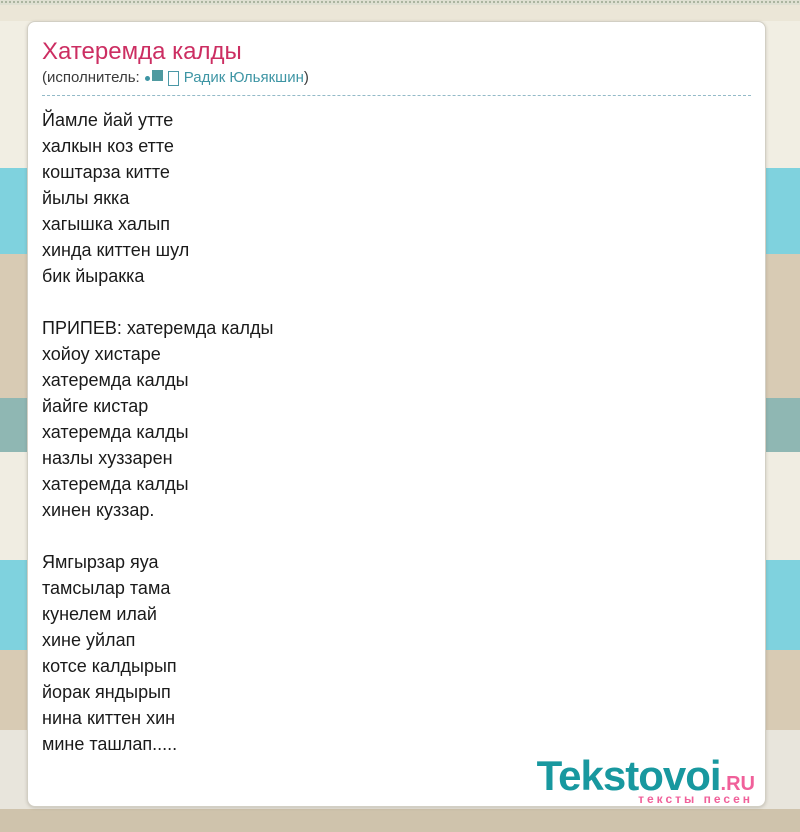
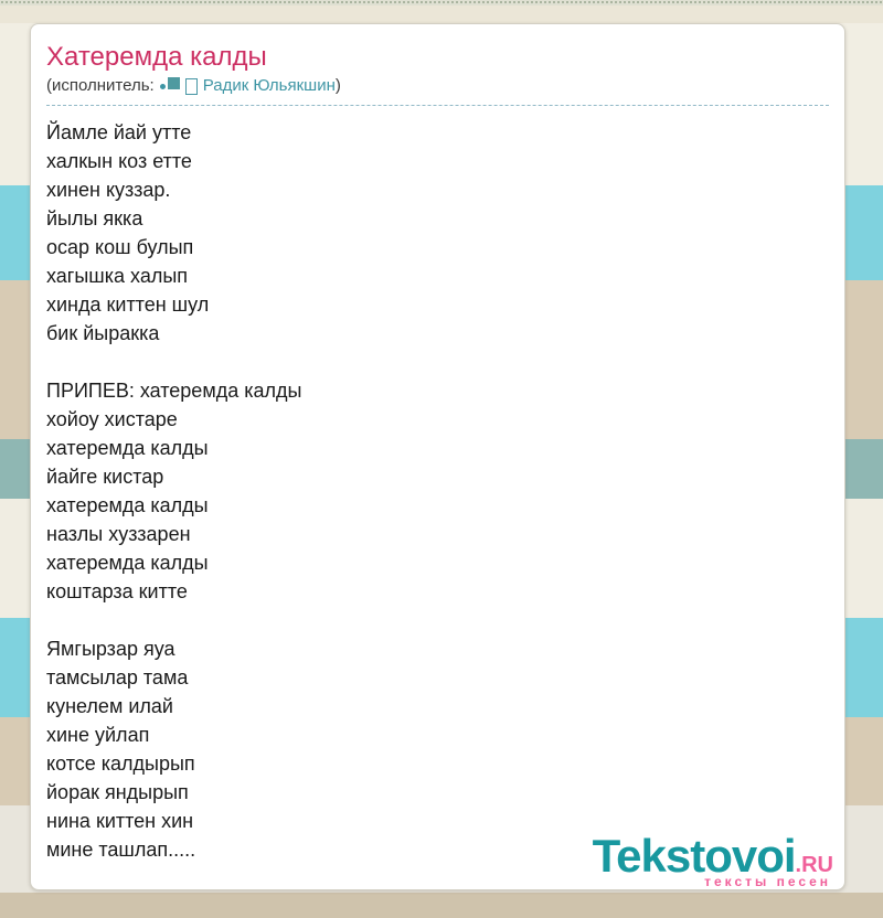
  Хатеремда калды
  (исполнитель:
  Радик Юльякшин
  )
  Йамле йай утте
  халкын коз етте
- коштарза китте
+ хинен куззар.
  йылы якка
+ осар кош булып
  хагышка халып
  хинда киттен шул
  бик йыракка
  ПРИПЕВ: хатеремда калды
  хойоу хистаре
  хатеремда калды
  йайге кистар
  хатеремда калды
  назлы хуззарен
  хатеремда калды
- хинен куззар.
+ коштарза китте
  Ямгырзар яуа
  тамсылар тама
  кунелем илай
  хине уйлап
  котсе калдырып
  йорак яндырып
  нина киттен хин
  мине ташлап.....
  Tekstovoi.RU
  тексты песен
